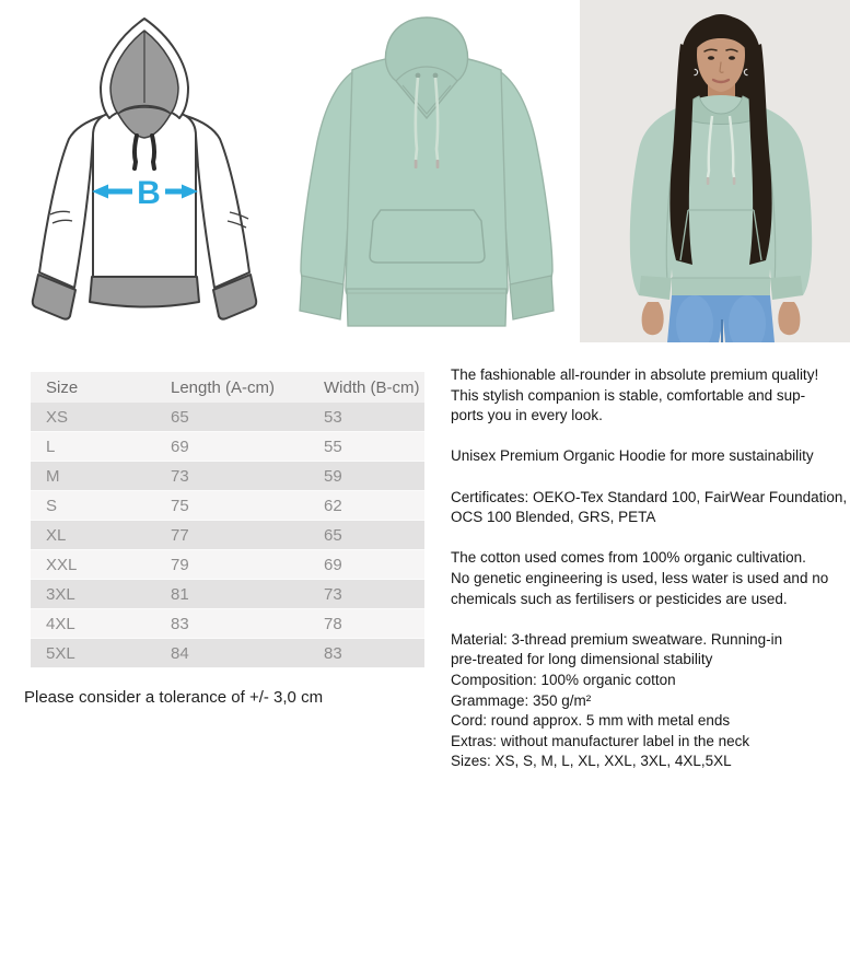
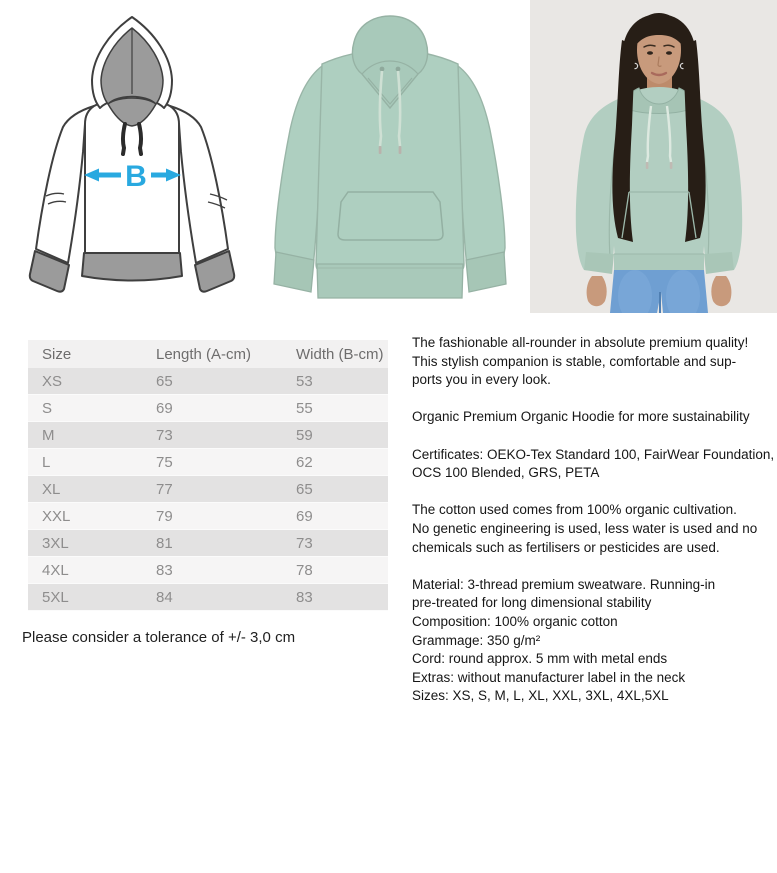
  B
  Size	Length (A-cm)	Width (B-cm)
  XS	65	53
- L	69	55
+ S	69	55
  M	73	59
- S	75	62
+ L	75	62
  XL	77	65
  XXL	79	69
  3XL	81	73
  4XL	83	78
  5XL	84	83
  Please consider a tolerance of +/- 3,0 cm
  The fashionable all-rounder in absolute premium quality!
  This stylish companion is stable, comfortable and sup-
  ports you in every look.
- Unisex Premium Organic Hoodie for more sustainability
+ Organic Premium Organic Hoodie for more sustainability
  Certificates: OEKO-Tex Standard 100, FairWear Foundation,
  OCS 100 Blended, GRS, PETA
  The cotton used comes from 100% organic cultivation.
  No genetic engineering is used, less water is used and no
  chemicals such as fertilisers or pesticides are used.
  Material: 3-thread premium sweatware. Running-in
  pre-treated for long dimensional stability
  Composition: 100% organic cotton
  Grammage: 350 g/m²
  Cord: round approx. 5 mm with metal ends
  Extras: without manufacturer label in the neck
  Sizes: XS, S, M, L, XL, XXL, 3XL, 4XL,5XL
